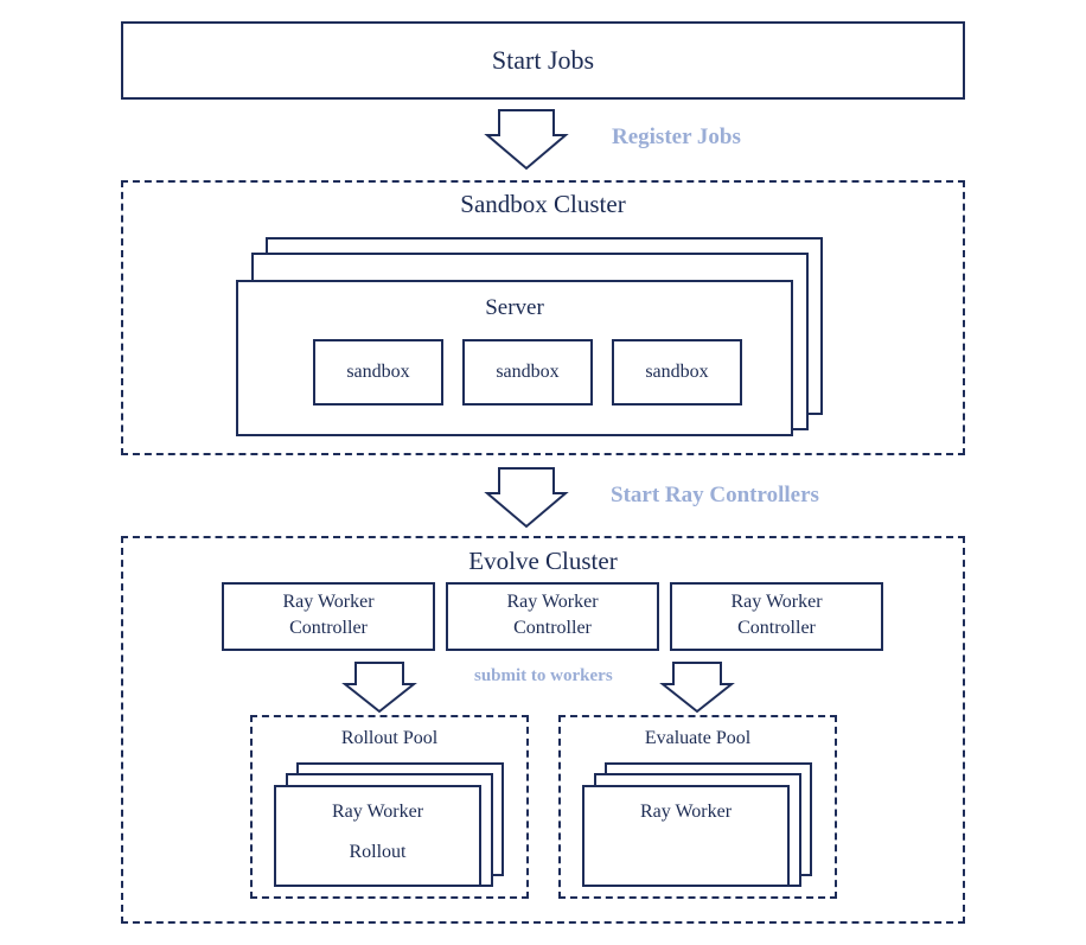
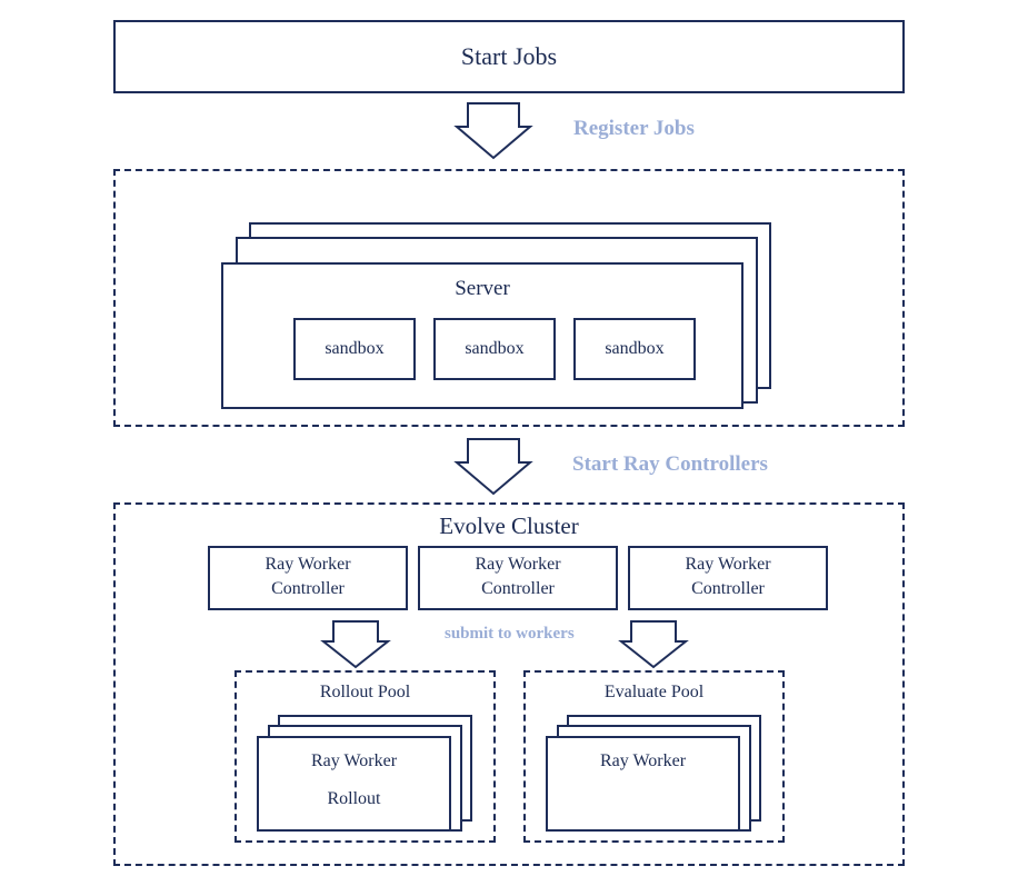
  Start Jobs
  Register Jobs
- Sandbox Cluster
  Server
  sandbox
  sandbox
  sandbox
  Start Ray Controllers
  Evolve Cluster
  Ray Worker
  Controller
  Ray Worker
  Controller
  Ray Worker
  Controller
  submit to workers
  Rollout Pool
  Ray Worker
  Rollout
  Evaluate Pool
  Ray Worker
